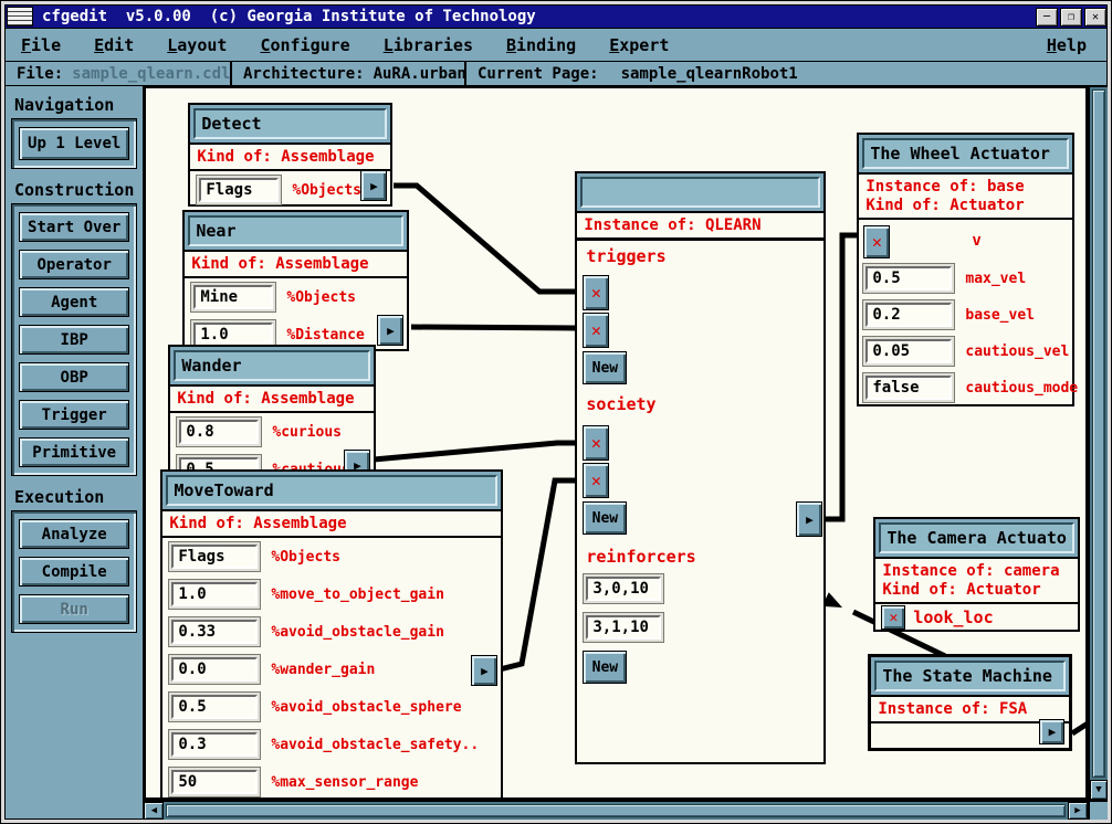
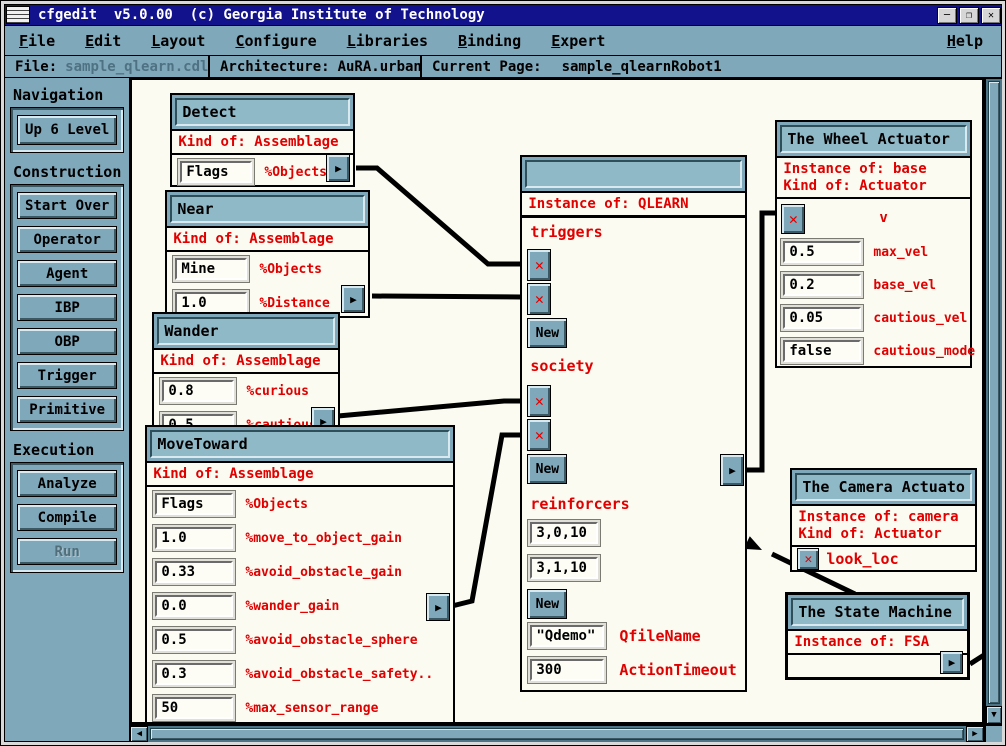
  cfgedit v5.0.00 (c) Georgia Institute of Technology
  ─
  ❐
  ✕
  File
  Edit
  Layout
  Configure
  Libraries
  Binding
  Expert
  Help
  File:
  sample_qlearn.cdl
  Architecture:
  AuRA.urban
  Current Page:
  sample_qlearnRobot1
  Navigation
- Up 1 Level
+ Up 6 Level
  Construction
  Start Over
  Operator
  Agent
  IBP
  OBP
  Trigger
  Primitive
  Execution
  Analyze
  Compile
  Run
  Detect
  Kind of: Assemblage
  Flags
  %Objects
  ▶
  Near
  Kind of: Assemblage
  Mine
  %Objects
  1.0
  %Distance
  ▶
  Wander
  Kind of: Assemblage
  0.8
  %curious
  ▶
  MoveToward
  Kind of: Assemblage
  Flags
  %Objects
  1.0
  %move_to_object_gain
  0.33
  %avoid_obstacle_gain
  0.0
  %wander_gain
  0.5
  %avoid_obstacle_sphere
  0.3
  %avoid_obstacle_safety..
  50
  %max_sensor_range
  ▶
  Instance of: QLEARN
  triggers
  ✕
  ✕
  New
  society
  ✕
  ✕
  New
  ▶
  reinforcers
  3,0,10
  3,1,10
  New
+ "Qdemo"
+ QfileName
+ 300
+ ActionTimeout
  The Wheel Actuator
  Instance of: base
  Kind of: Actuator
  ✕
  v
  0.5
  max_vel
  0.2
  base_vel
  0.05
  cautious_vel
  false
  cautious_mode
  The Camera Actuato
  Instance of: camera
  Kind of: Actuator
  ✕
  look_loc
  The State Machine
  Instance of: FSA
  ▶
  ▼
  ◀
  ▶
